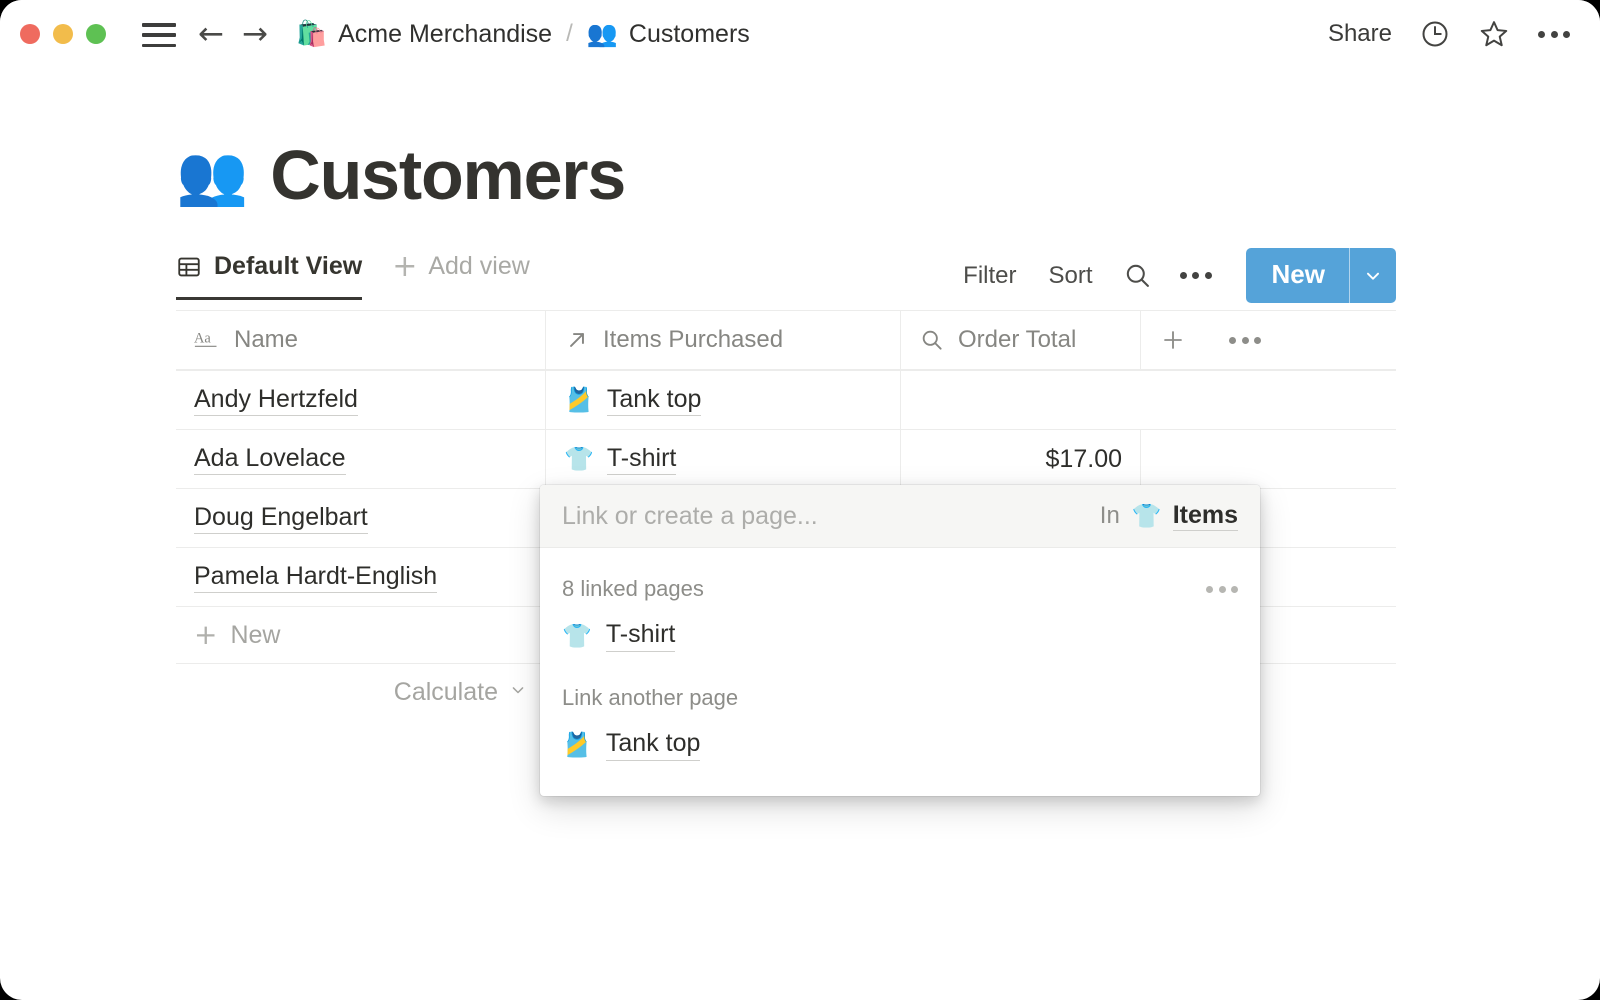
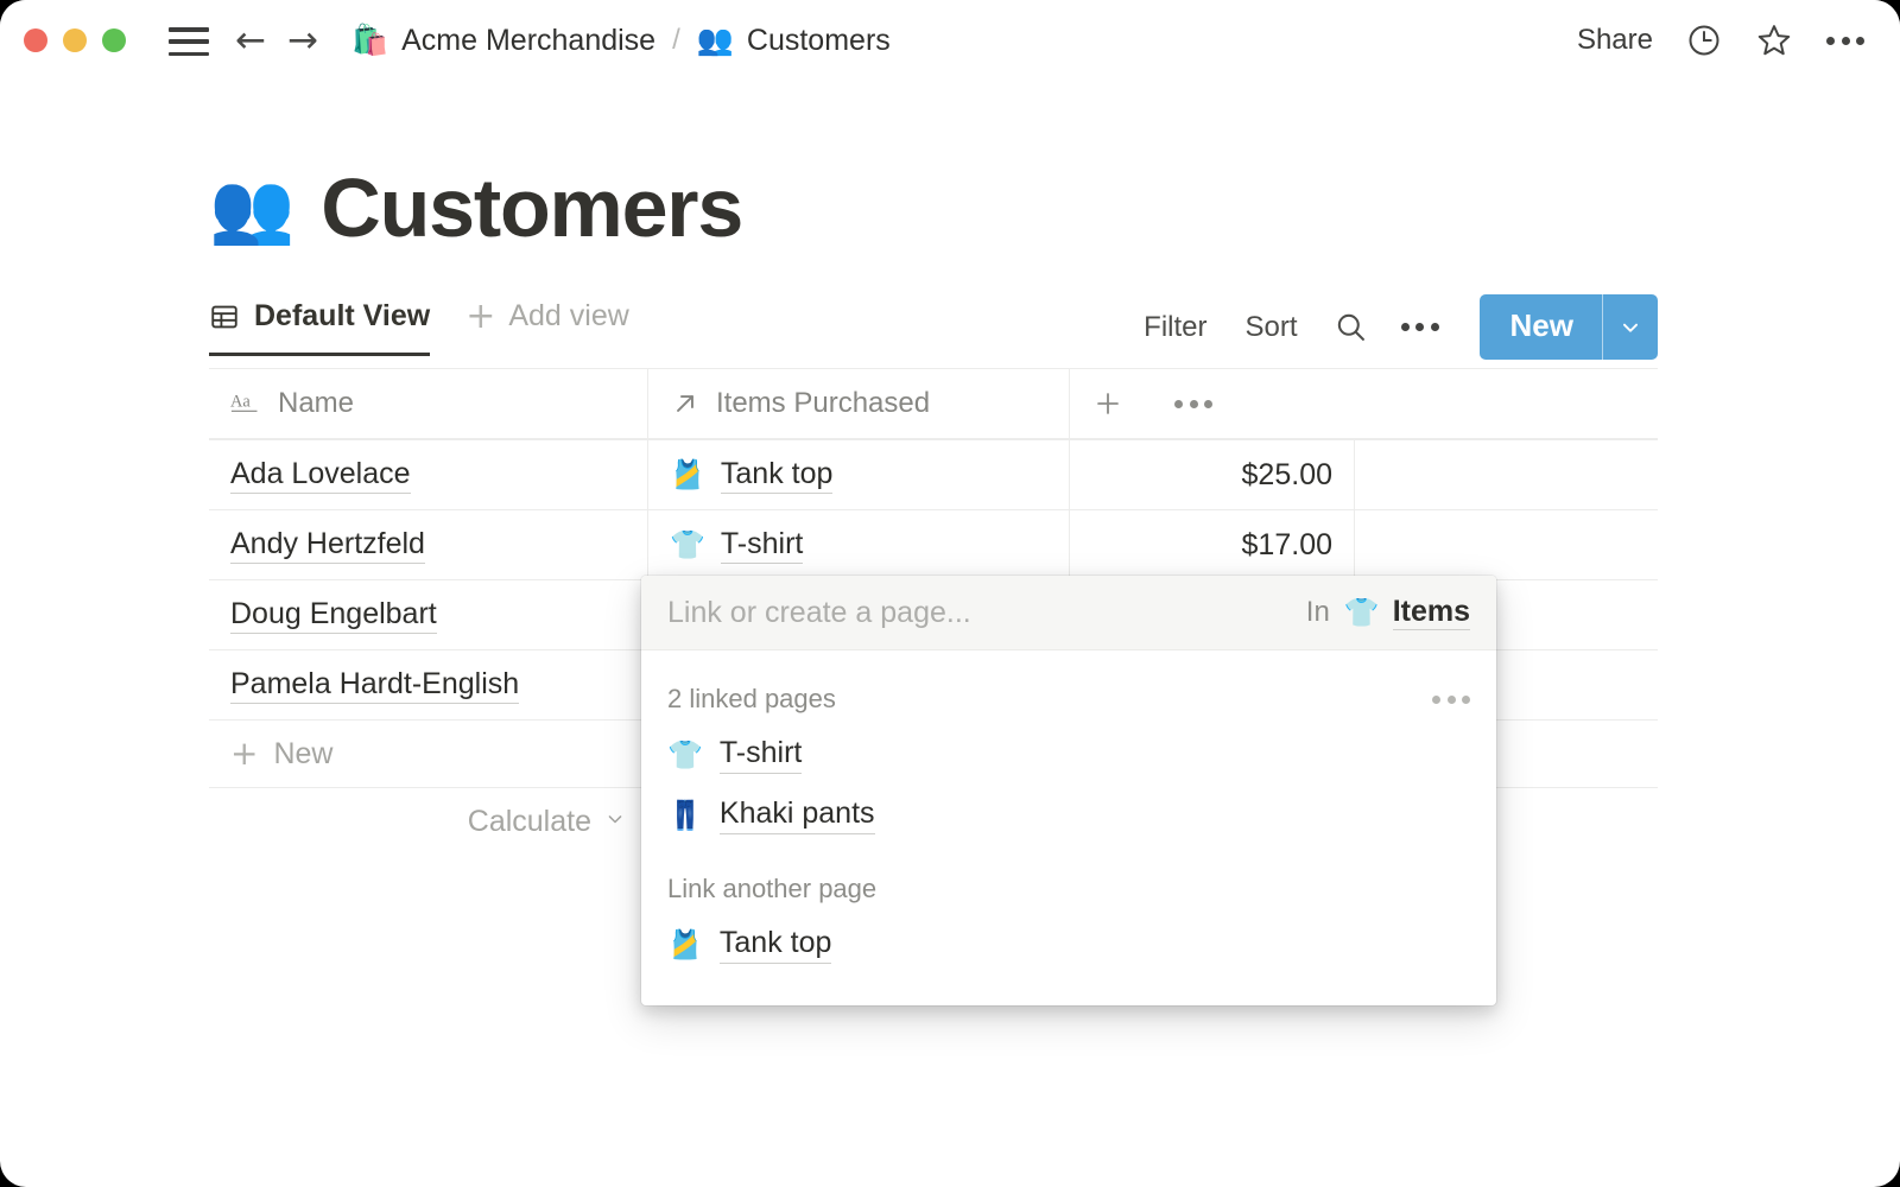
  ←
  →
  🛍️
  Acme Merchandise
  /
  👥
  Customers
  Share
  👥
  Customers
  Default View
  +
  Add view
  Filter
  Sort
  New
  Aa
  Name
  Items Purchased
- Order Total
- Andy Hertzfeld
+ Ada Lovelace
  🎽
  Tank top
+ $25.00
- Ada Lovelace
+ Andy Hertzfeld
  👕
  T-shirt
  $17.00
  Doug Engelbart
  Pamela Hardt-English
  +
  New
  Calculate
  Link or create a page...
  In
  👕
  Items
- 8 linked pages
+ 2 linked pages
  👕
  T-shirt
+ 👖
+ Khaki pants
  Link another page
  🎽
  Tank top
